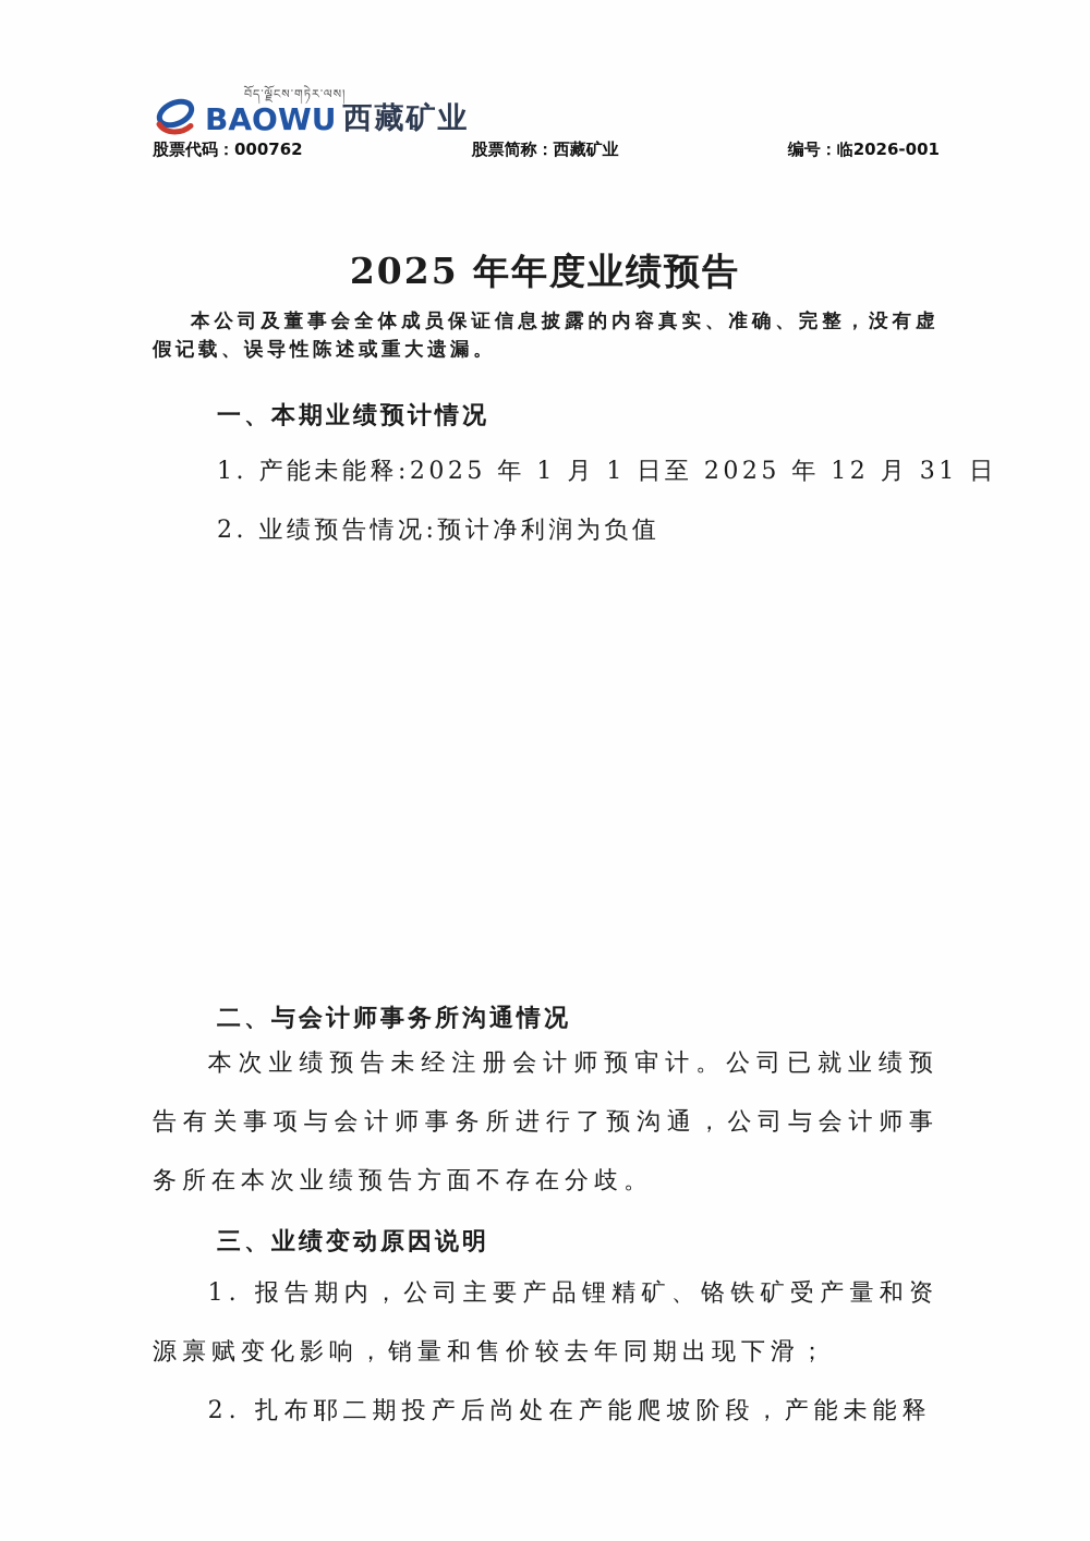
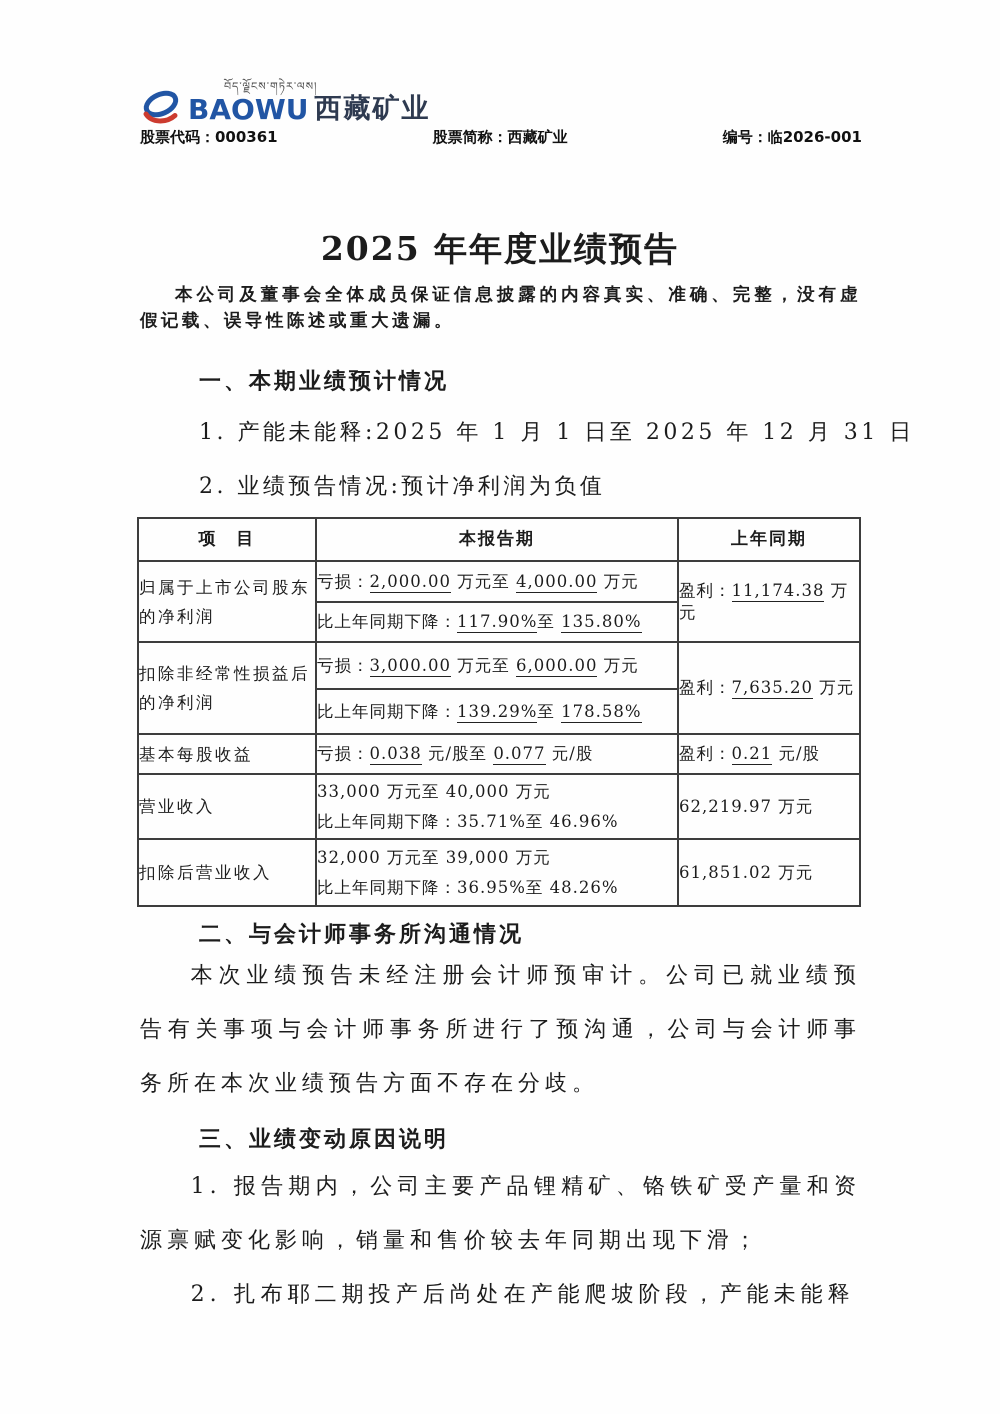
  བོད་ལྗོངས་གཏེར་ལས།
  BAOWU
  西藏矿业
- 股票代码：000762
+ 股票代码：000361
  股票简称：西藏矿业
  编号：临2026-001
  2025 年年度业绩预告
  本公司及董事会全体成员保证信息披露的内容真实、准确、完整，没有虚假记载、误导性陈述或重大遗漏。
  一、本期业绩预计情况
  1. 产能未能释:2025 年 1 月 1 日至 2025 年 12 月 31 日
  2. 业绩预告情况:预计净利润为负值
+ 项 目	本报告期	上年同期
+ 归属于上市公司股东的净利润	亏损：2,000.00 万元至 4,000.00 万元	盈利：11,174.38 万元
+ 比上年同期下降：117.90%至 135.80%
+ 扣除非经常性损益后的净利润	亏损：3,000.00 万元至 6,000.00 万元	盈利：7,635.20 万元
+ 比上年同期下降：139.29%至 178.58%
+ 基本每股收益	亏损：0.038 元/股至 0.077 元/股	盈利：0.21 元/股
+ 营业收入	33,000 万元至 40,000 万元 比上年同期下降：35.71%至 46.96%	62,219.97 万元
+ 扣除后营业收入	32,000 万元至 39,000 万元 比上年同期下降：36.95%至 48.26%	61,851.02 万元
  二、与会计师事务所沟通情况
  本次业绩预告未经注册会计师预审计。公司已就业绩预告有关事项与会计师事务所进行了预沟通，公司与会计师事务所在本次业绩预告方面不存在分歧。
  三、业绩变动原因说明
  1. 报告期内，公司主要产品锂精矿、铬铁矿受产量和资源禀赋变化影响，销量和售价较去年同期出现下滑；
  2. 扎布耶二期投产后尚处在产能爬坡阶段，产能未能释
